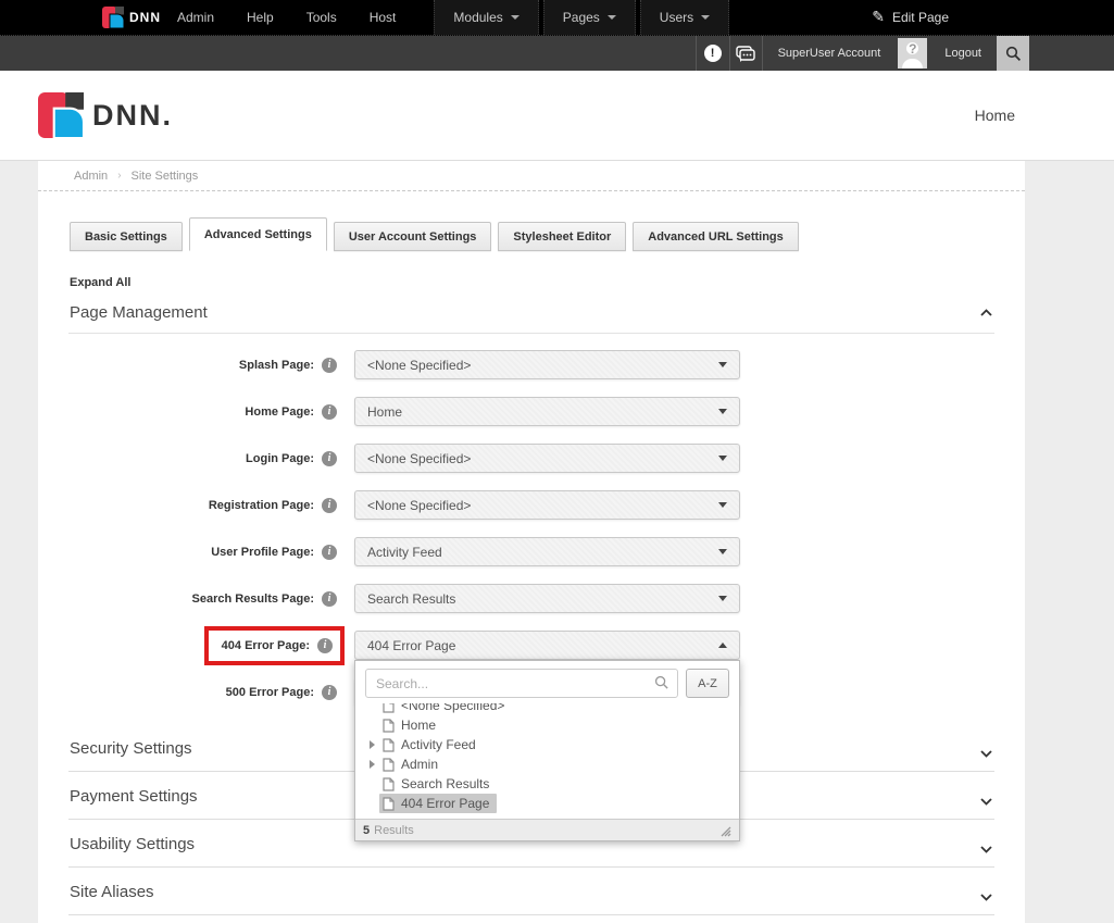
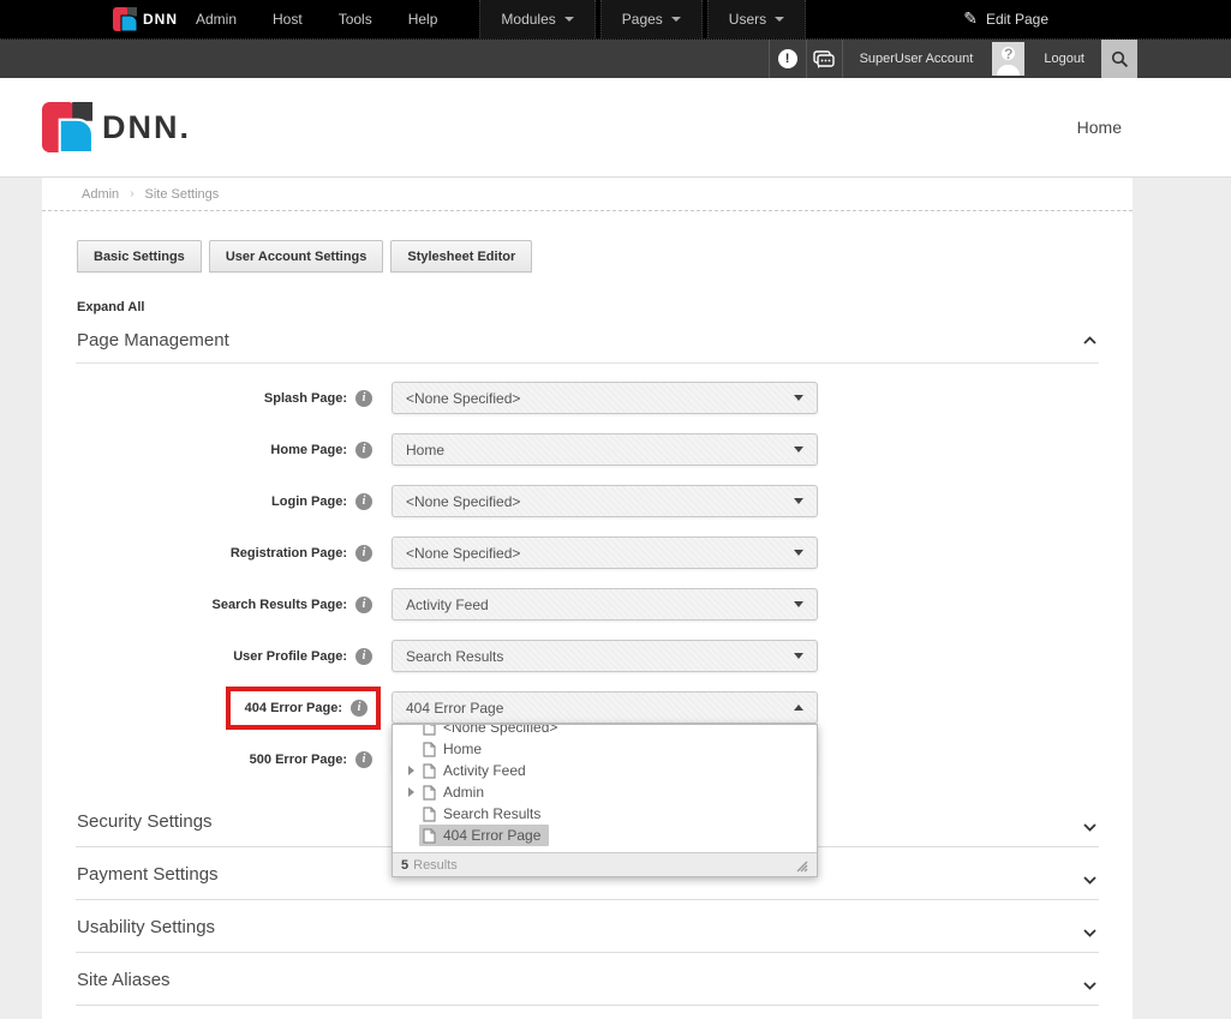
  DNN
  Admin
- Help
+ Host
  Tools
- Host
+ Help
  Modules
  Pages
  Users
  ✎
  Edit Page
  !
  SuperUser Account
  ?
  Logout
  DNN.
  Home
  Admin
  ›
  Site Settings
  Basic Settings
- Advanced Settings
  User Account Settings
  Stylesheet Editor
- Advanced URL Settings
  Expand All
  Page Management
  Splash Page:
  i
  <None Specified>
  Home Page:
  i
  Home
  Login Page:
  i
  <None Specified>
  Registration Page:
  i
  <None Specified>
- User Profile Page:
+ Search Results Page:
  i
  Activity Feed
- Search Results Page:
+ User Profile Page:
  i
  Search Results
  404 Error Page:
  i
  404 Error Page
- Search...
- A-Z
  <None Specified>
  Home
  Activity Feed
  Admin
  Search Results
  404 Error Page
  5 Results
  500 Error Page:
  i
  Security Settings
  Payment Settings
  Usability Settings
  Site Aliases
